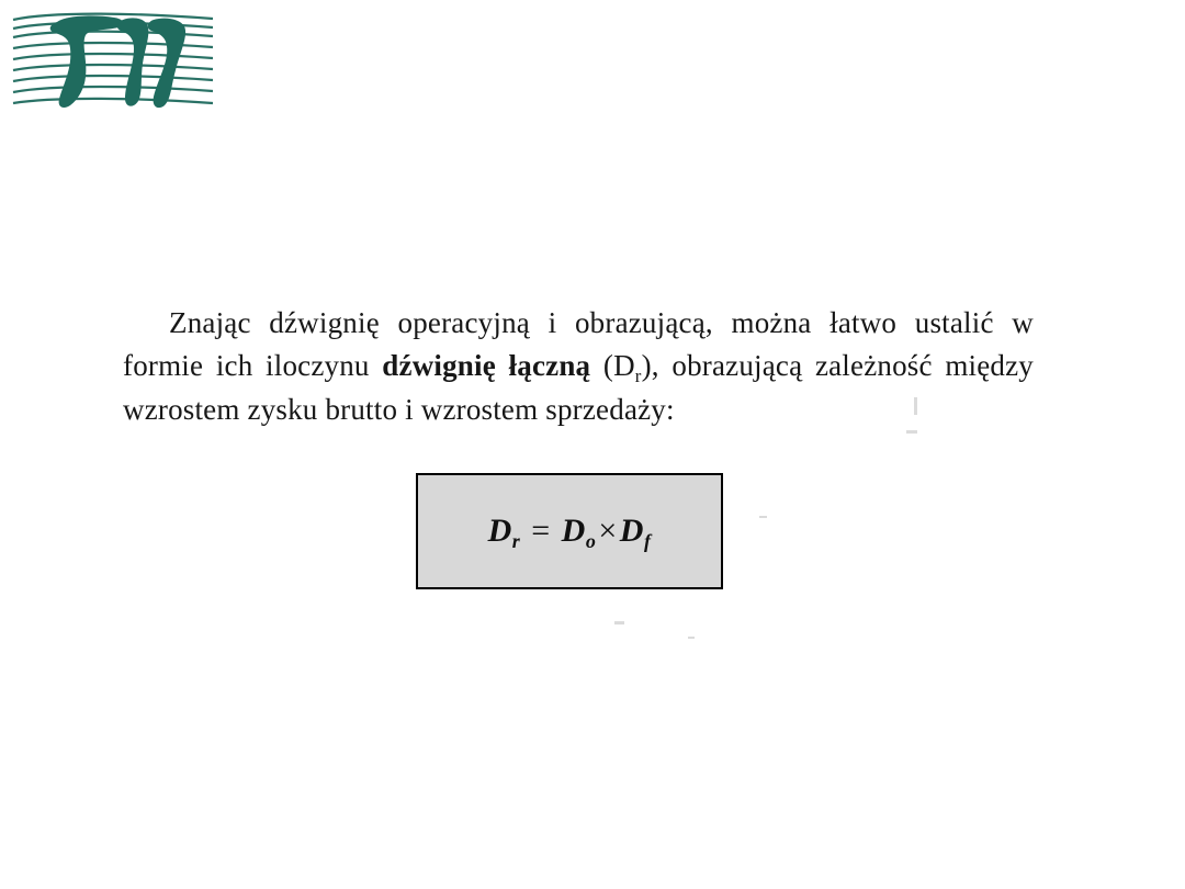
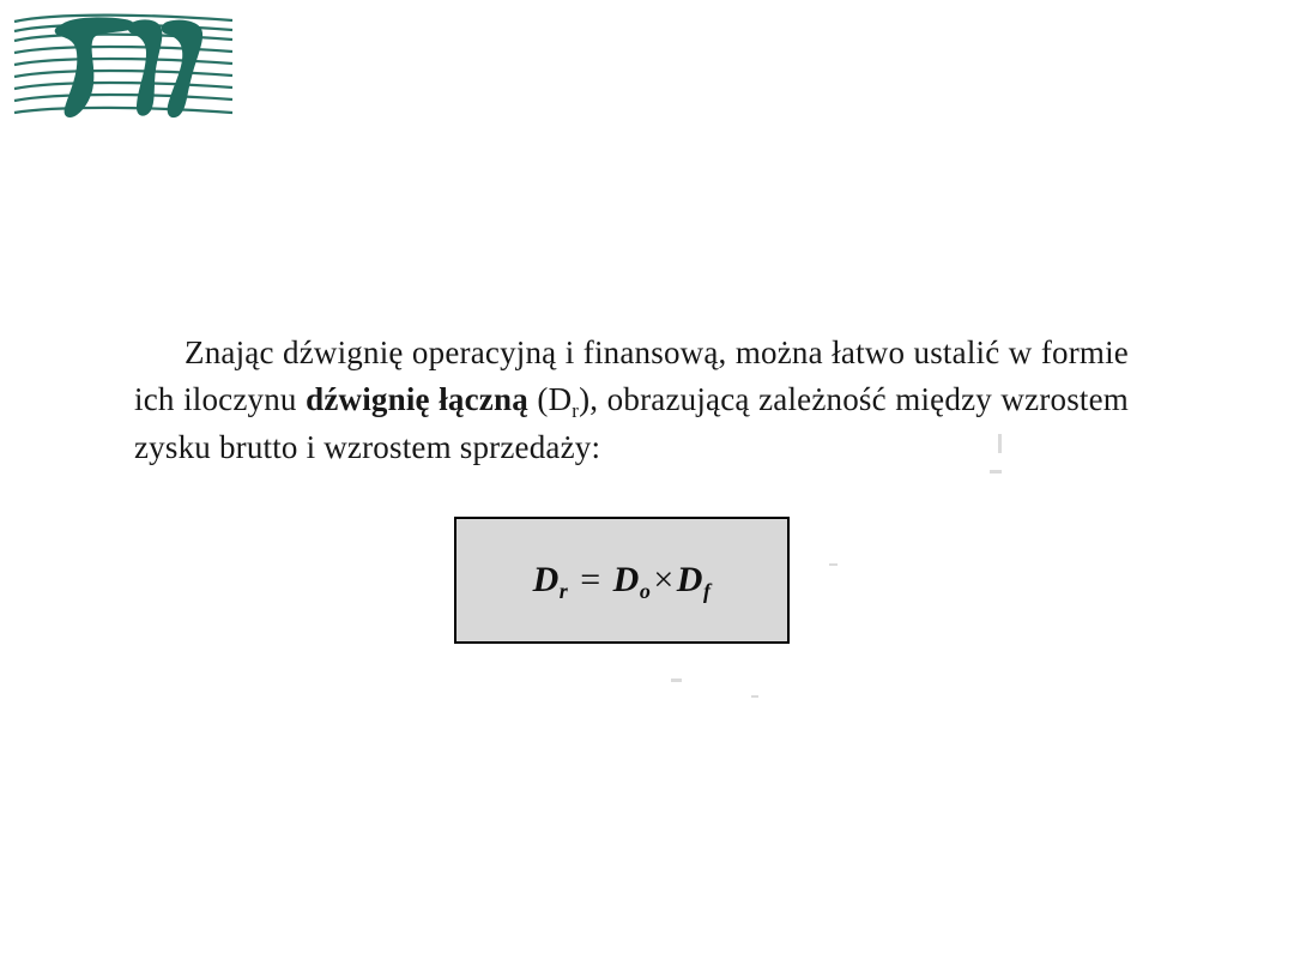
- Znając dźwignię operacyjną i obrazującą, można łatwo ustalić w formie ich iloczynu dźwignię łączną (Dr), obrazującą zależność między wzrostem zysku brutto i wzrostem sprzedaży:
+ Znając dźwignię operacyjną i finansową, można łatwo ustalić w formie ich iloczynu dźwignię łączną (Dr), obrazującą zależność między wzrostem zysku brutto i wzrostem sprzedaży:
  Dr = Do×Df
